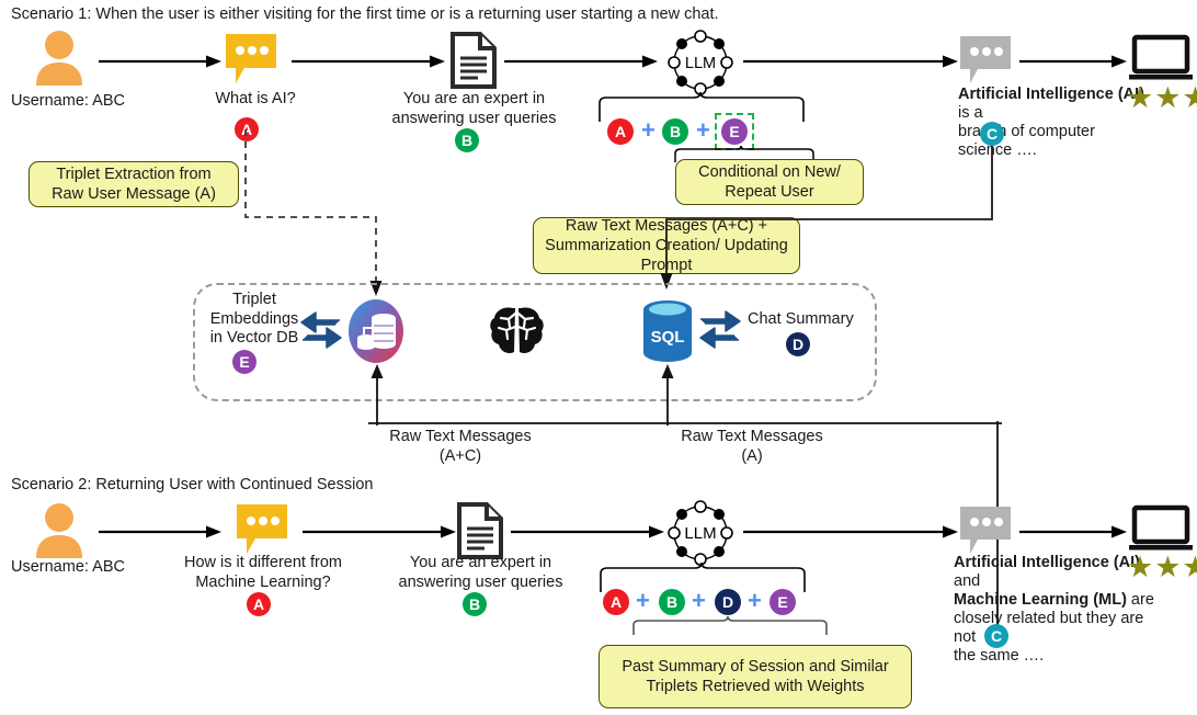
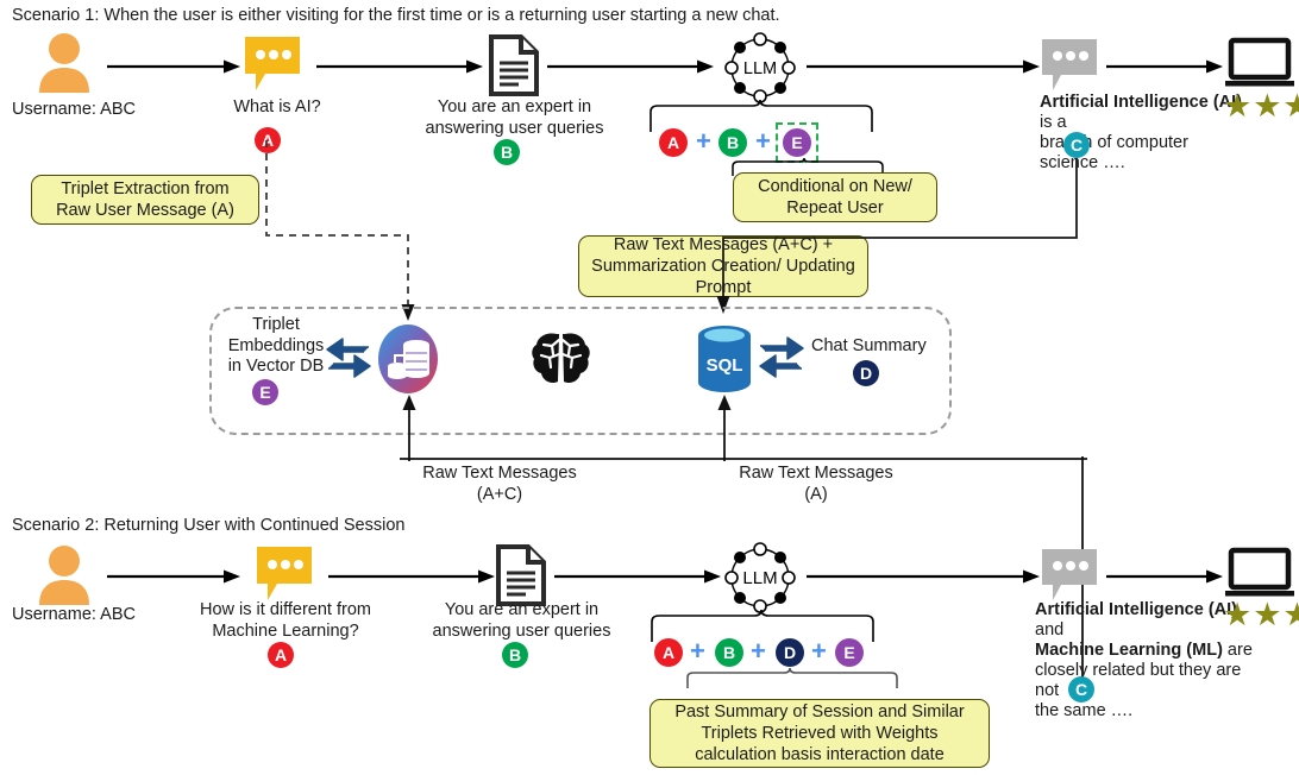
  Scenario 1: When the user is either visiting for the first time or is a returning user starting a new chat.
  Username: ABC
  What is AI?
  A
  You are an expert in
  answering user queries
  B
  LLM
  A
  +
  B
  +
  E
  Conditional on New/
  Repeat User
  Artificial Intelligence (AI) is a
  bra of computer science ….
  C
  ★★★
  Triplet Extraction from
  Raw User Message (A)
  Raw Text Messages (A+C) +
  Summarization Creation/ Updating
  Prompt
  Triplet
  Embeddings
  in Vector DB
  E
  SQL
  Chat Summary
  D
  Raw Text Messages
  (A+C)
  Raw Text Messages
  (A)
  Scenario 2: Returning User with Continued Session
  Username: ABC
  How is it different from
  Machine Learning?
  A
  You are an expert in
  answering user queries
  B
  LLM
  A
  +
  B
  +
  D
  +
  E
  Past Summary of Session and Similar
  Triplets Retrieved with Weights
+ calculation basis interaction date
  Artificial Intelligence (AI) and
  Machine Learning (ML) are
  closely related but they are not
  the same ….
  C
  ★★★
